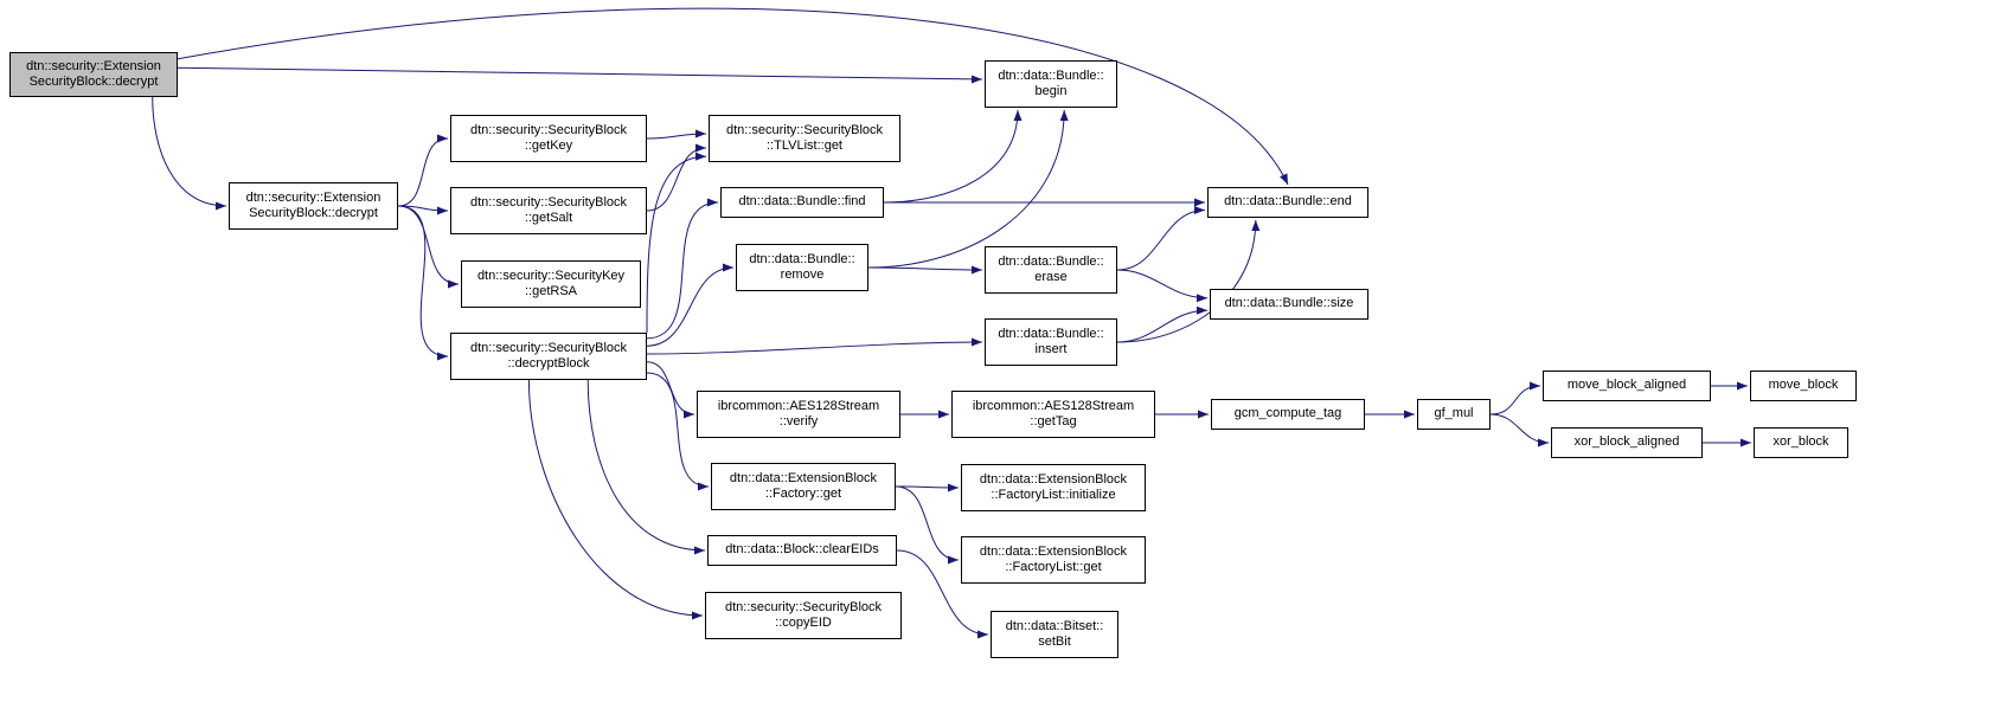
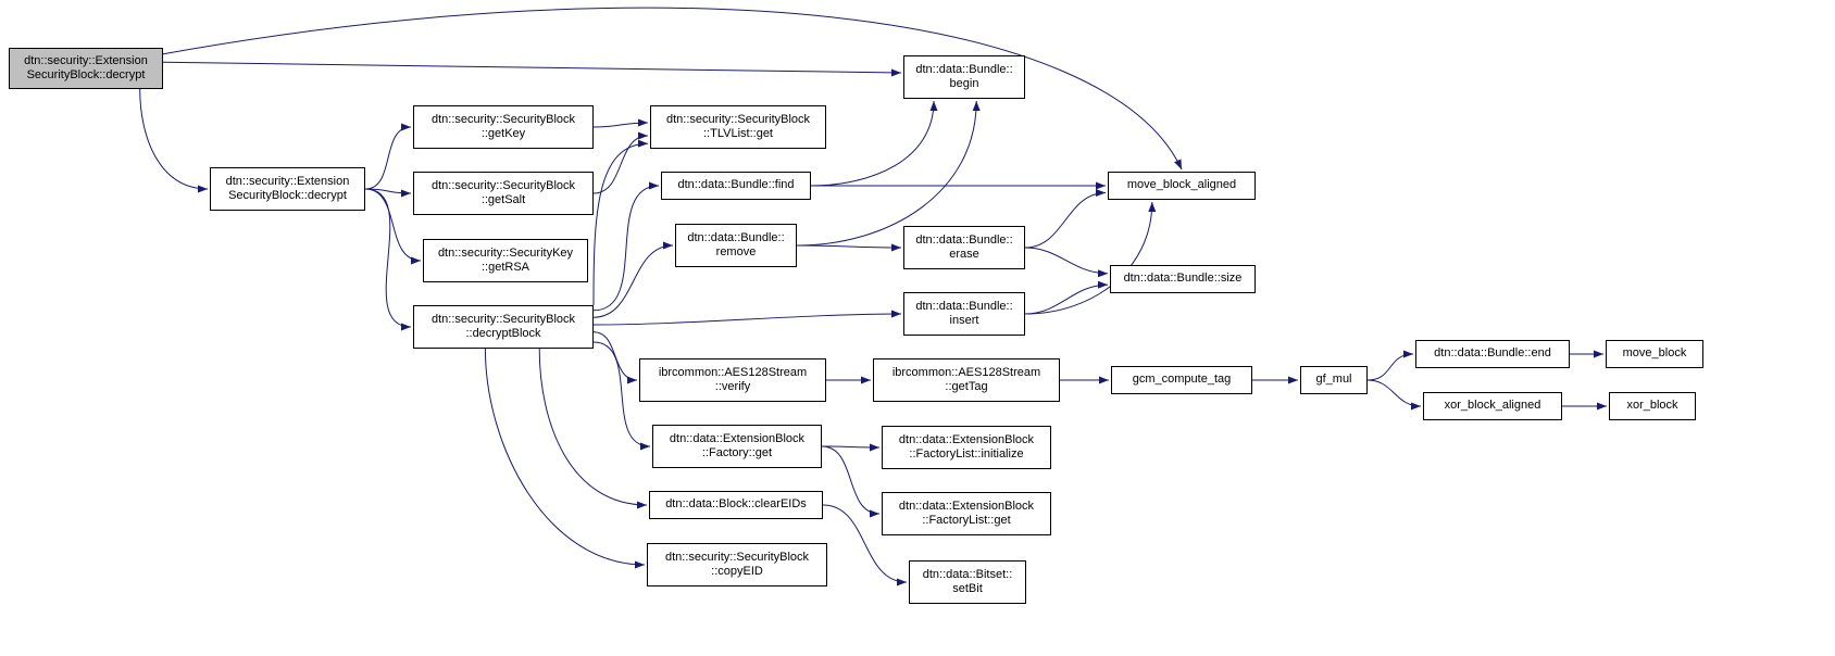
  dtn::security::Extension
  SecurityBlock::decrypt
  dtn::security::Extension
  SecurityBlock::decrypt
  dtn::security::SecurityBlock
  ::getKey
  dtn::security::SecurityBlock
  ::getSalt
  dtn::security::SecurityKey
  ::getRSA
  dtn::security::SecurityBlock
  ::decryptBlock
  dtn::security::SecurityBlock
  ::TLVList::get
  dtn::data::Bundle::find
  dtn::data::Bundle::
  remove
  dtn::data::Bundle::
  begin
  dtn::data::Bundle::
  erase
  dtn::data::Bundle::
  insert
- dtn::data::Bundle::end
+ move_block_aligned
  dtn::data::Bundle::size
  ibrcommon::AES128Stream
  ::verify
  ibrcommon::AES128Stream
  ::getTag
  gcm_compute_tag
  gf_mul
- move_block_aligned
+ dtn::data::Bundle::end
  move_block
  xor_block_aligned
  xor_block
  dtn::data::ExtensionBlock
  ::Factory::get
  dtn::data::ExtensionBlock
  ::FactoryList::initialize
  dtn::data::ExtensionBlock
  ::FactoryList::get
  dtn::data::Block::clearEIDs
  dtn::security::SecurityBlock
  ::copyEID
  dtn::data::Bitset::
  setBit
